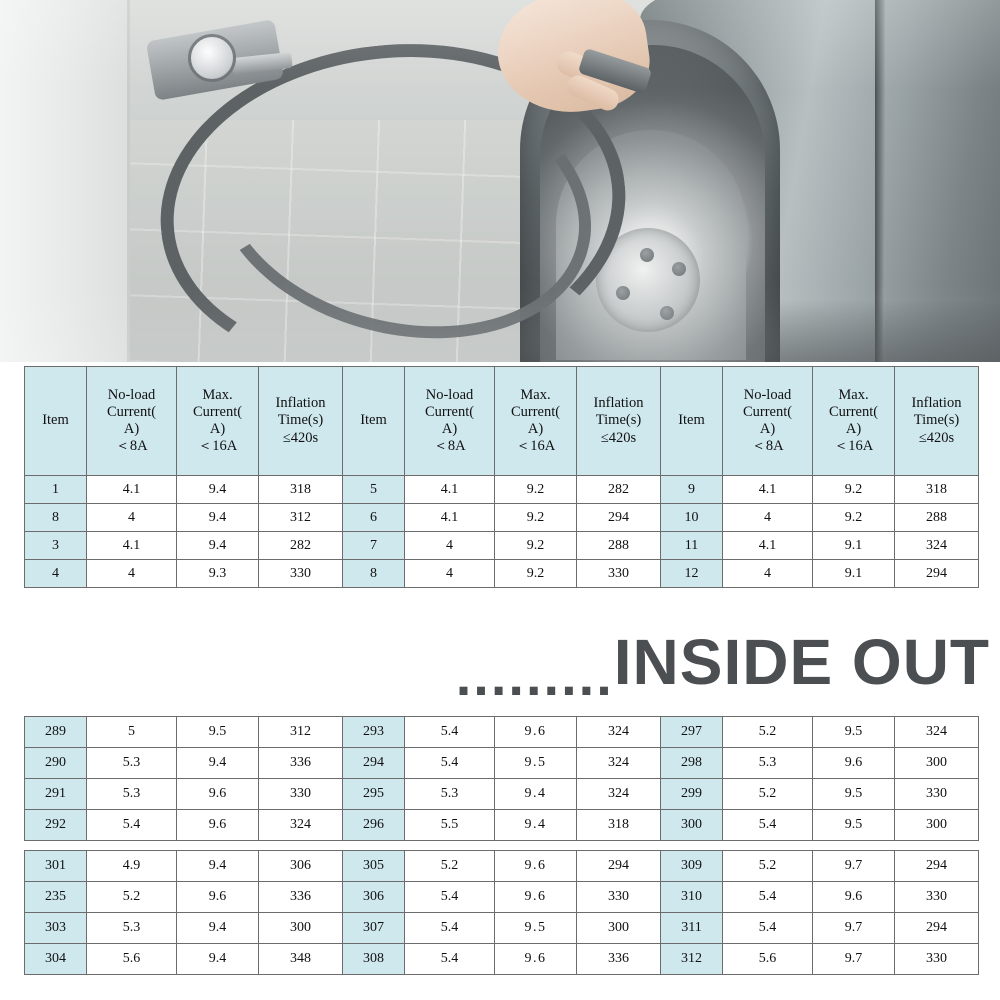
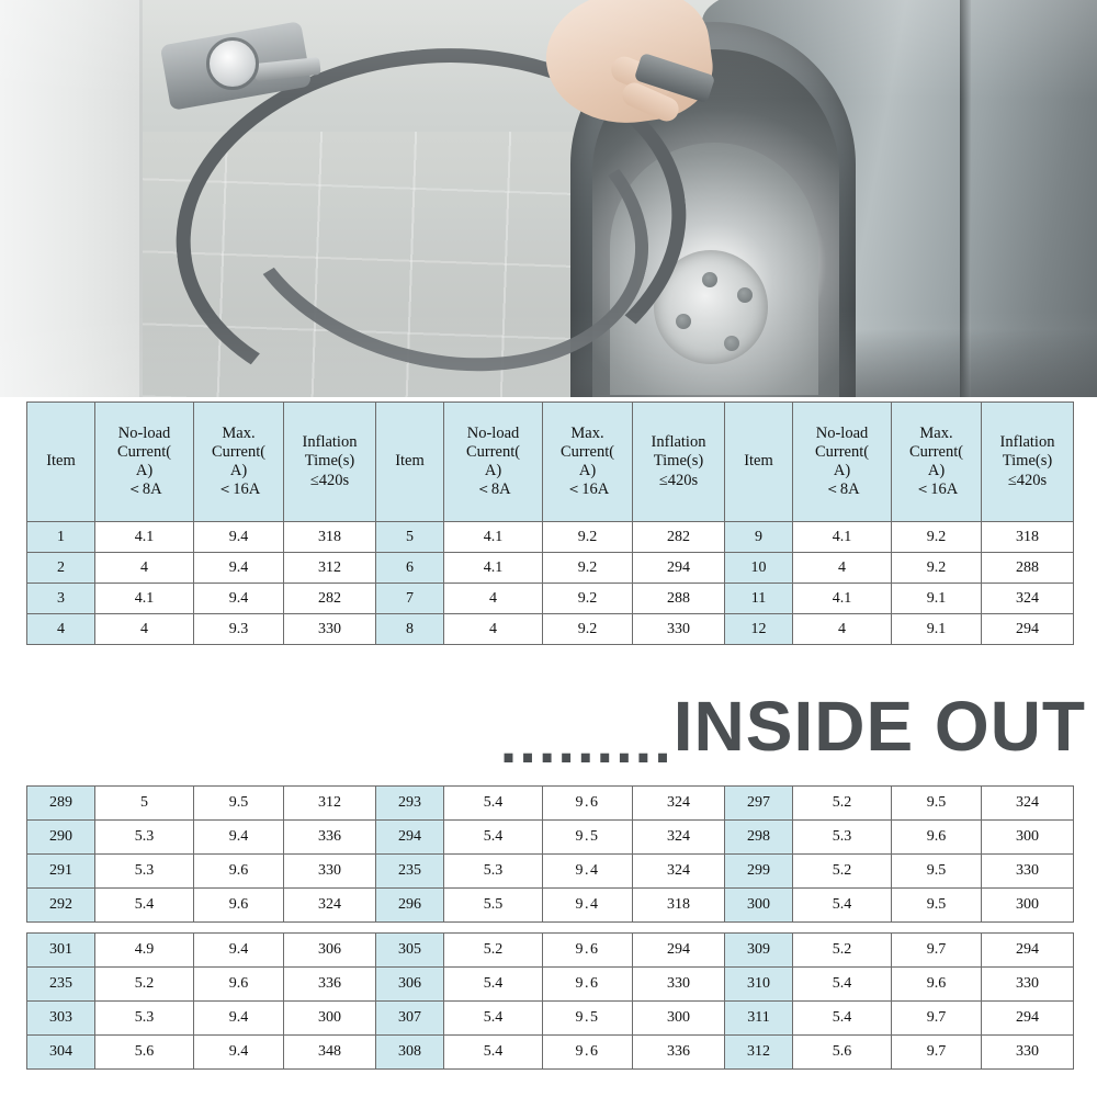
  Item	No-load Current( A) ＜8A	Max. Current( A) ＜16A	Inflation Time(s) ≤420s	Item	No-load Current( A) ＜8A	Max. Current( A) ＜16A	Inflation Time(s) ≤420s	Item	No-load Current( A) ＜8A	Max. Current( A) ＜16A	Inflation Time(s) ≤420s
  1	4.1	9.4	318	5	4.1	9.2	282	9	4.1	9.2	318
- 8	4	9.4	312	6	4.1	9.2	294	10	4	9.2	288
+ 2	4	9.4	312	6	4.1	9.2	294	10	4	9.2	288
  3	4.1	9.4	282	7	4	9.2	288	11	4.1	9.1	324
  4	4	9.3	330	8	4	9.2	330	12	4	9.1	294
  .........
  INSIDE OUT
  289	5	9.5	312	293	5.4	9.6	324	297	5.2	9.5	324
  290	5.3	9.4	336	294	5.4	9.5	324	298	5.3	9.6	300
- 291	5.3	9.6	330	295	5.3	9.4	324	299	5.2	9.5	330
+ 291	5.3	9.6	330	235	5.3	9.4	324	299	5.2	9.5	330
  292	5.4	9.6	324	296	5.5	9.4	318	300	5.4	9.5	300
  301	4.9	9.4	306	305	5.2	9.6	294	309	5.2	9.7	294
  235	5.2	9.6	336	306	5.4	9.6	330	310	5.4	9.6	330
  303	5.3	9.4	300	307	5.4	9.5	300	311	5.4	9.7	294
  304	5.6	9.4	348	308	5.4	9.6	336	312	5.6	9.7	330
